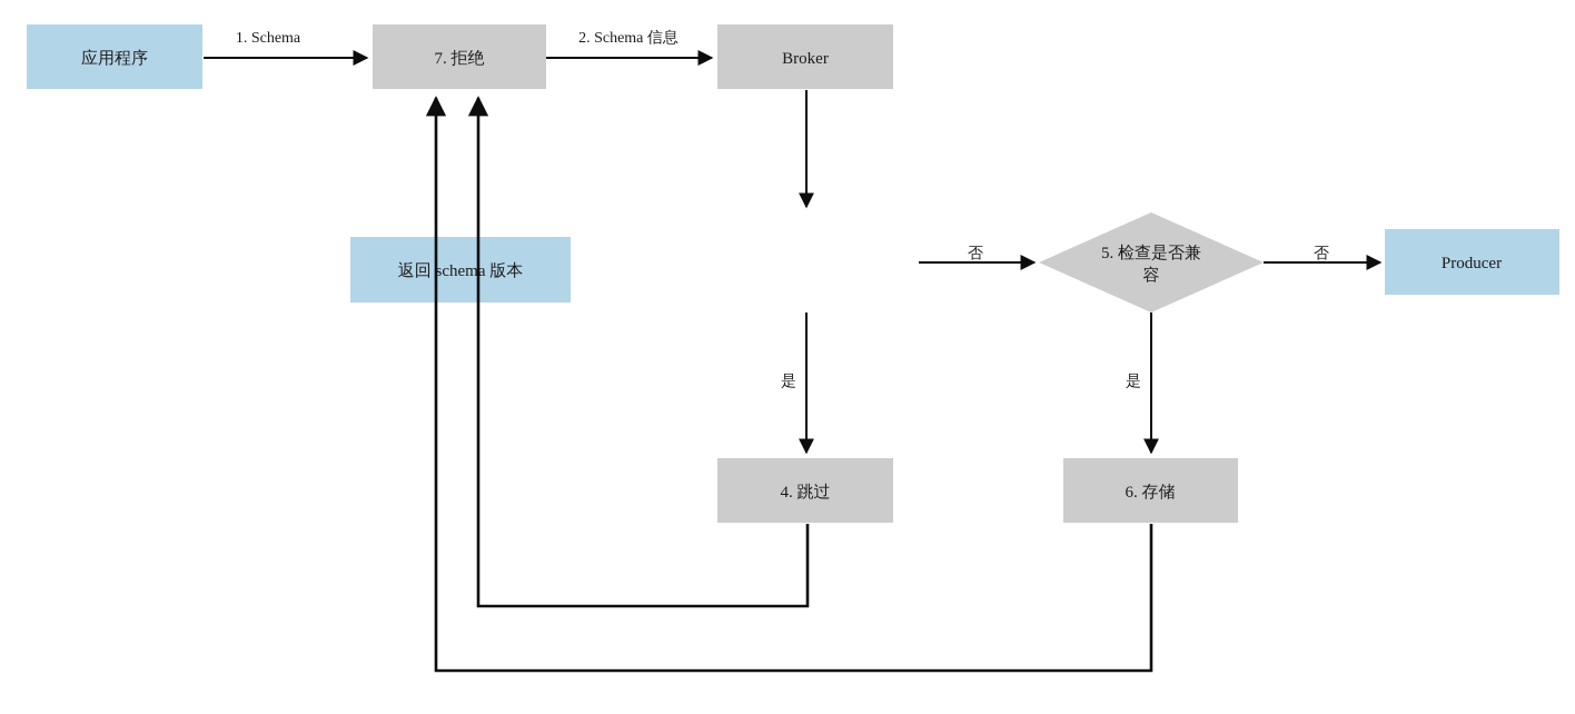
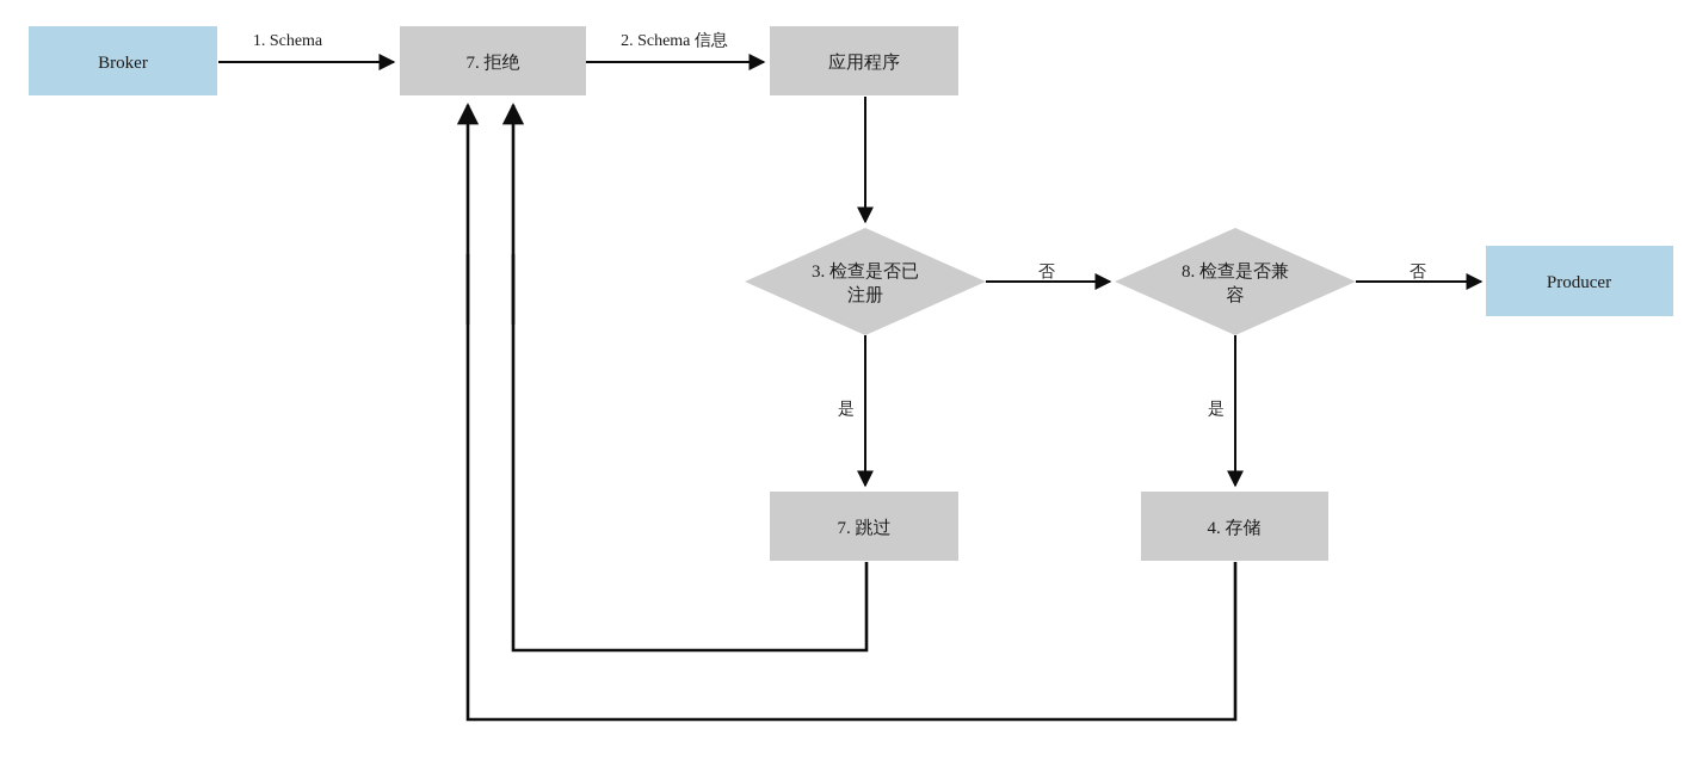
  1. Schema
  2. Schema 信息
  否
  是
  否
  是
- 应用程序
+ Broker
  7. 拒绝
- Broker
+ 应用程序
+ 3. 检查是否已
+ 注册
- 5. 检查是否兼
+ 8. 检查是否兼
  容
- 4. 跳过
+ 7. 跳过
- 6. 存储
+ 4. 存储
  Producer
- 返回 schema 版本
